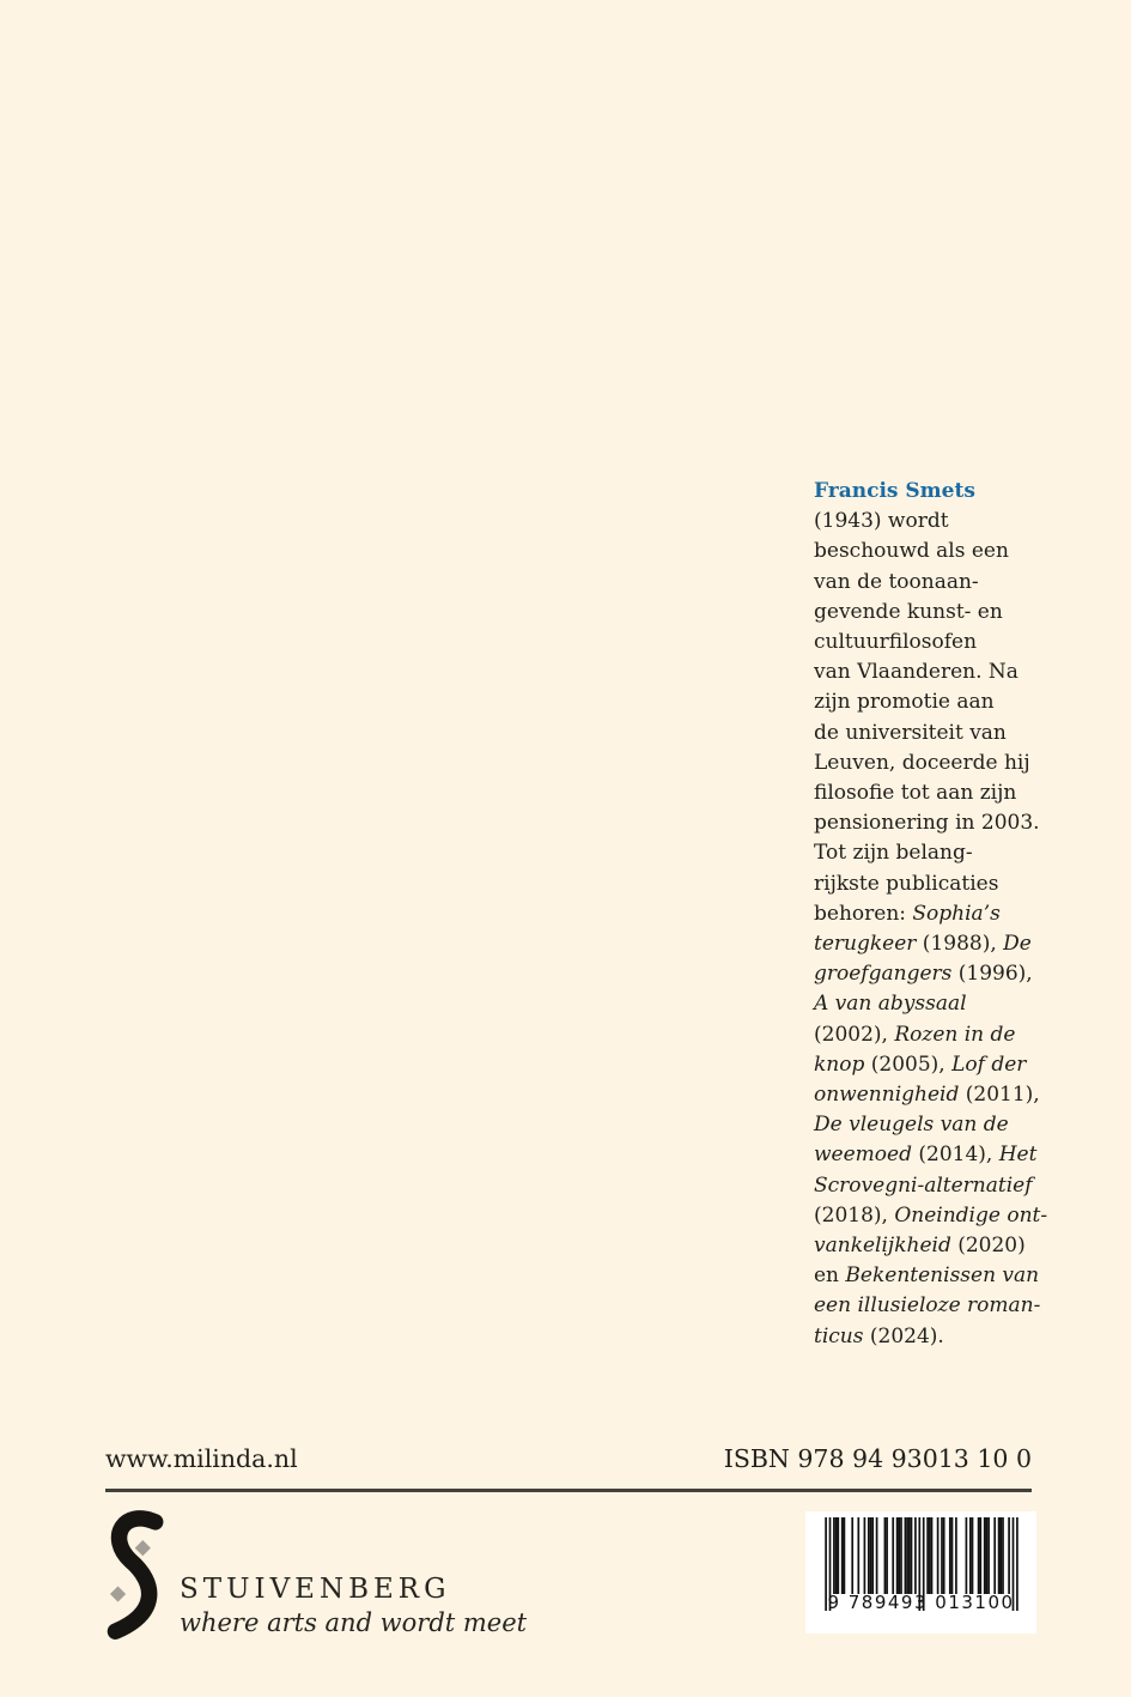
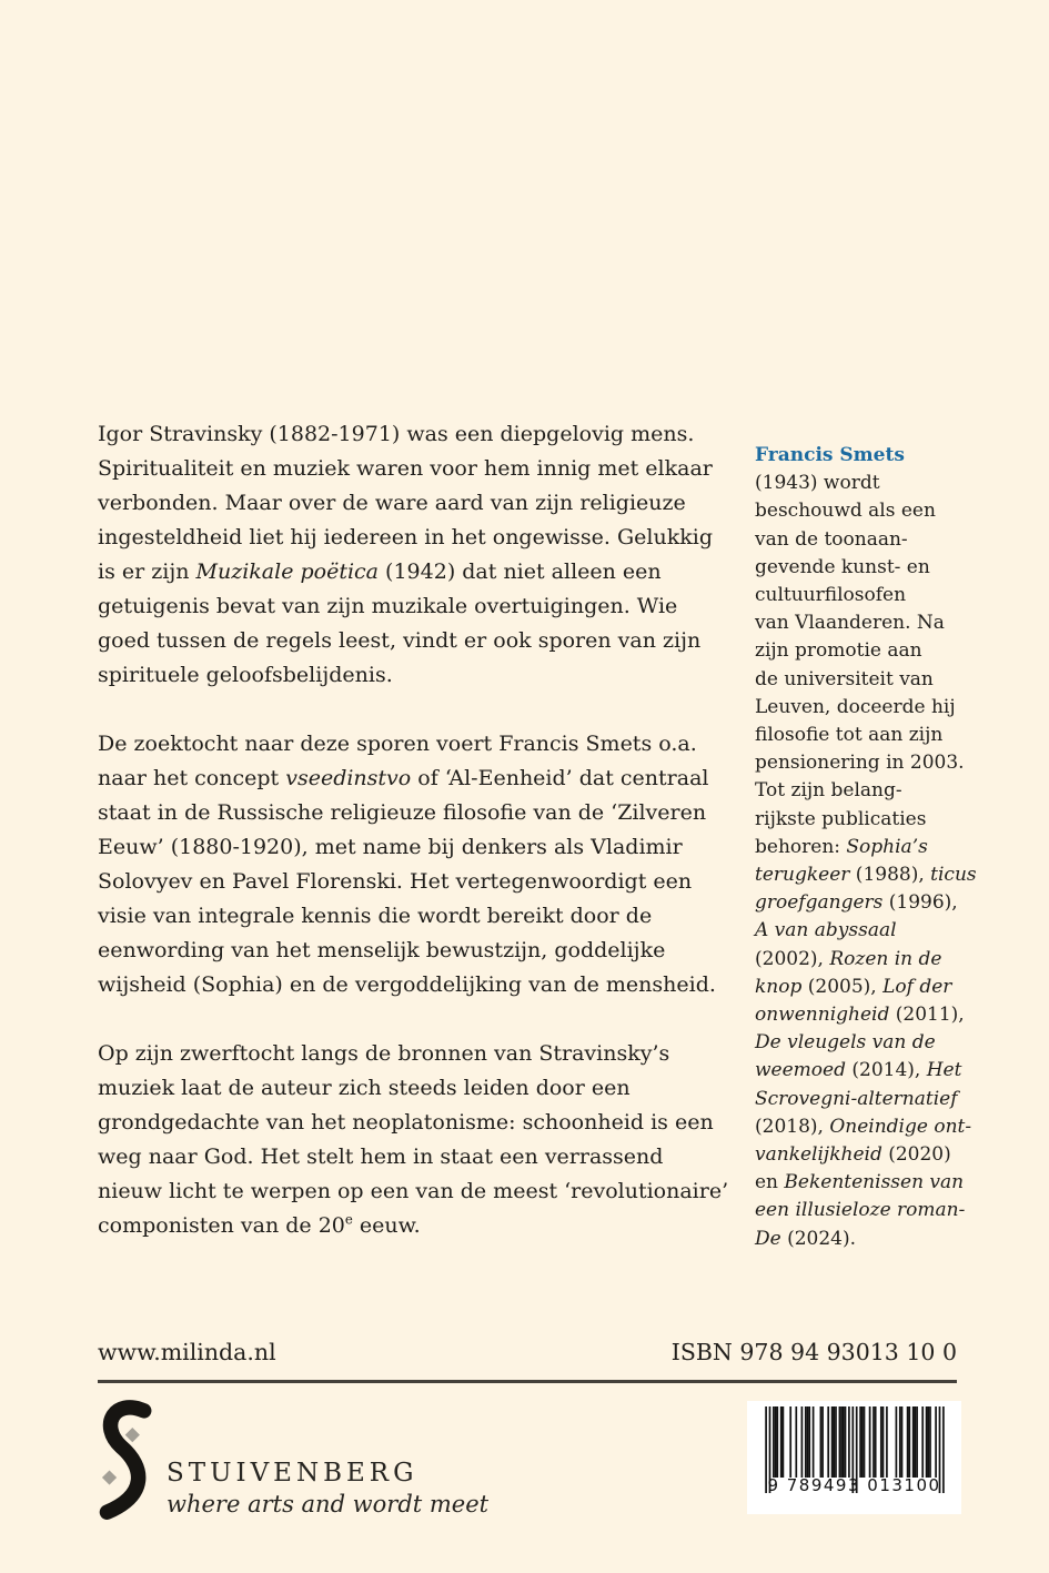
+ Igor Stravinsky (1882-1971) was een diepgelovig mens. Spiritualiteit en muziek waren voor hem innig met elkaar verbonden. Maar over de ware aard van zijn religieuze ingesteldheid liet hij iedereen in het ongewisse. Gelukkig is er zijn Muzikale poëtica (1942) dat niet alleen een getuigenis bevat van zijn muzikale overtuigingen. Wie goed tussen de regels leest, vindt er ook sporen van zijn spirituele geloofsbelijdenis.
+ De zoektocht naar deze sporen voert Francis Smets o.a. naar het concept vseedinstvo of ‘Al-Eenheid’ dat centraal staat in de Russische religieuze filosofie van de ‘Zilveren Eeuw’ (1880-1920), met name bij denkers als Vladimir Solovyev en Pavel Florenski. Het vertegenwoordigt een visie van integrale kennis die wordt bereikt door de eenwording van het menselijk bewustzijn, goddelijke wijsheid (Sophia) en de vergoddelijking van de mensheid.
+ Op zijn zwerftocht langs de bronnen van Stravinsky’s muziek laat de auteur zich steeds leiden door een grondgedachte van het neoplatonisme: schoonheid is een weg naar God. Het stelt hem in staat een verrassend nieuw licht te werpen op een van de meest ‘revolutionaire’ componisten van de 20e eeuw.
  Francis Smets
  (1943) wordt
  beschouwd als een
  van de toonaan-
  gevende kunst- en
  cultuurfilosofen
  van Vlaanderen. Na
  zijn promotie aan
  de universiteit van
  Leuven, doceerde hij
  filosofie tot aan zijn
  pensionering in 2003.
  Tot zijn belang-
  rijkste publicaties
  behoren: Sophia’s
- terugkeer (1988), De
+ terugkeer (1988), ticus
  groefgangers (1996),
  A van abyssaal
  (2002), Rozen in de
  knop (2005), Lof der
  onwennigheid (2011),
  De vleugels van de
  weemoed (2014), Het
  Scrovegni-alternatief
  (2018), Oneindige ont-
  vankelijkheid (2020)
  en Bekentenissen van
  een illusieloze roman-
- ticus (2024).
+ De (2024).
  www.milinda.nl
  ISBN 978 94 93013 10 0
  STUIVENBERG
  where arts and wordt meet
  9 789493 013100
